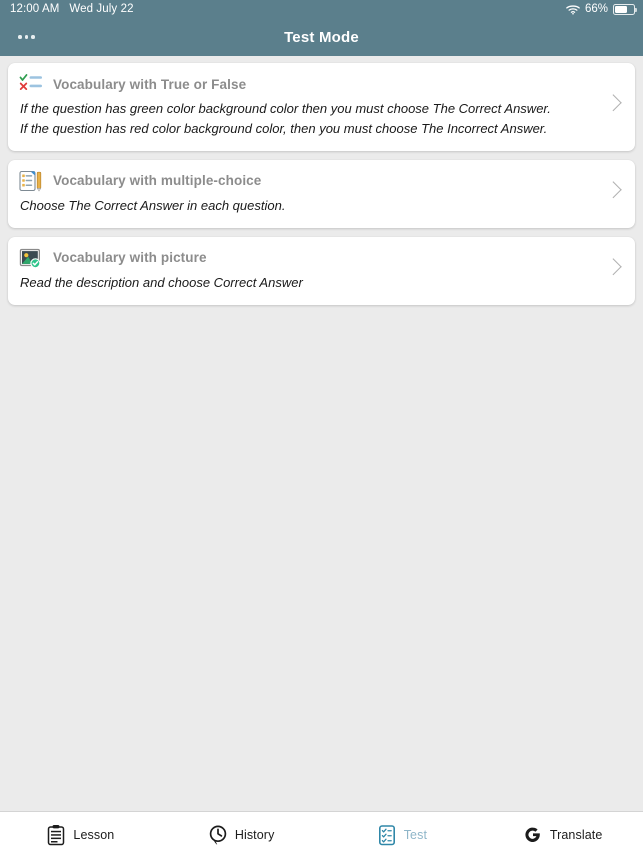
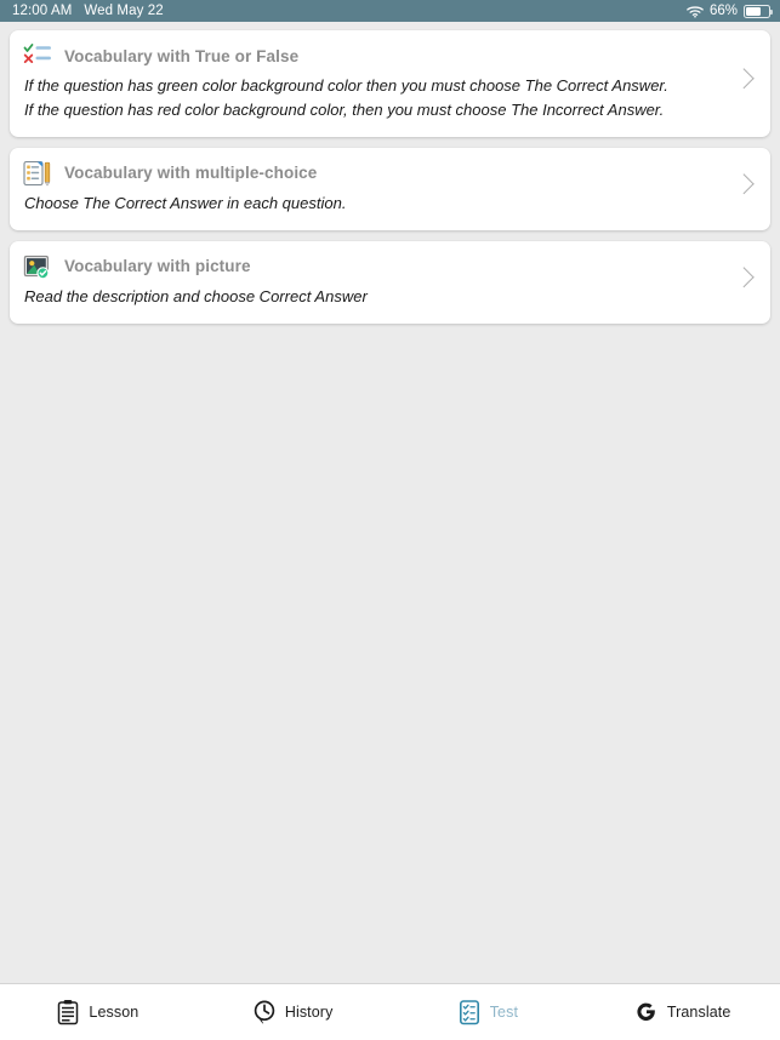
  12:00 AM
- Wed July 22
+ Wed May 22
  66%
- Test Mode
  Vocabulary with True or False
  If the question has green color background color then you must choose The Correct Answer.
  If the question has red color background color, then you must choose The Incorrect Answer.
  Vocabulary with multiple-choice
  Choose The Correct Answer in each question.
  Vocabulary with picture
  Read the description and choose Correct Answer
  Lesson
  History
  Test
  Translate
